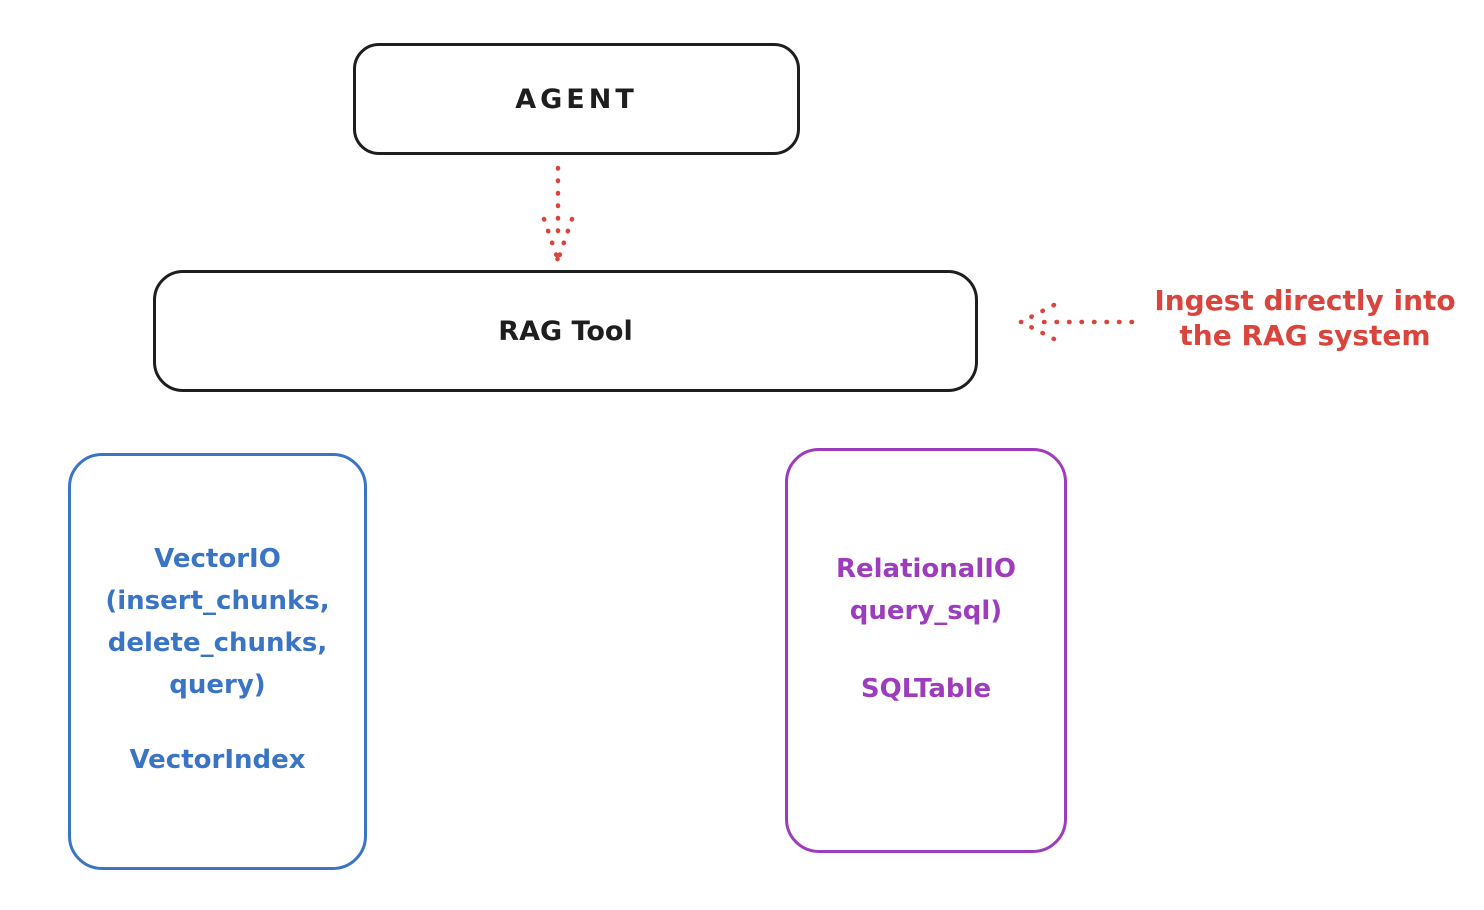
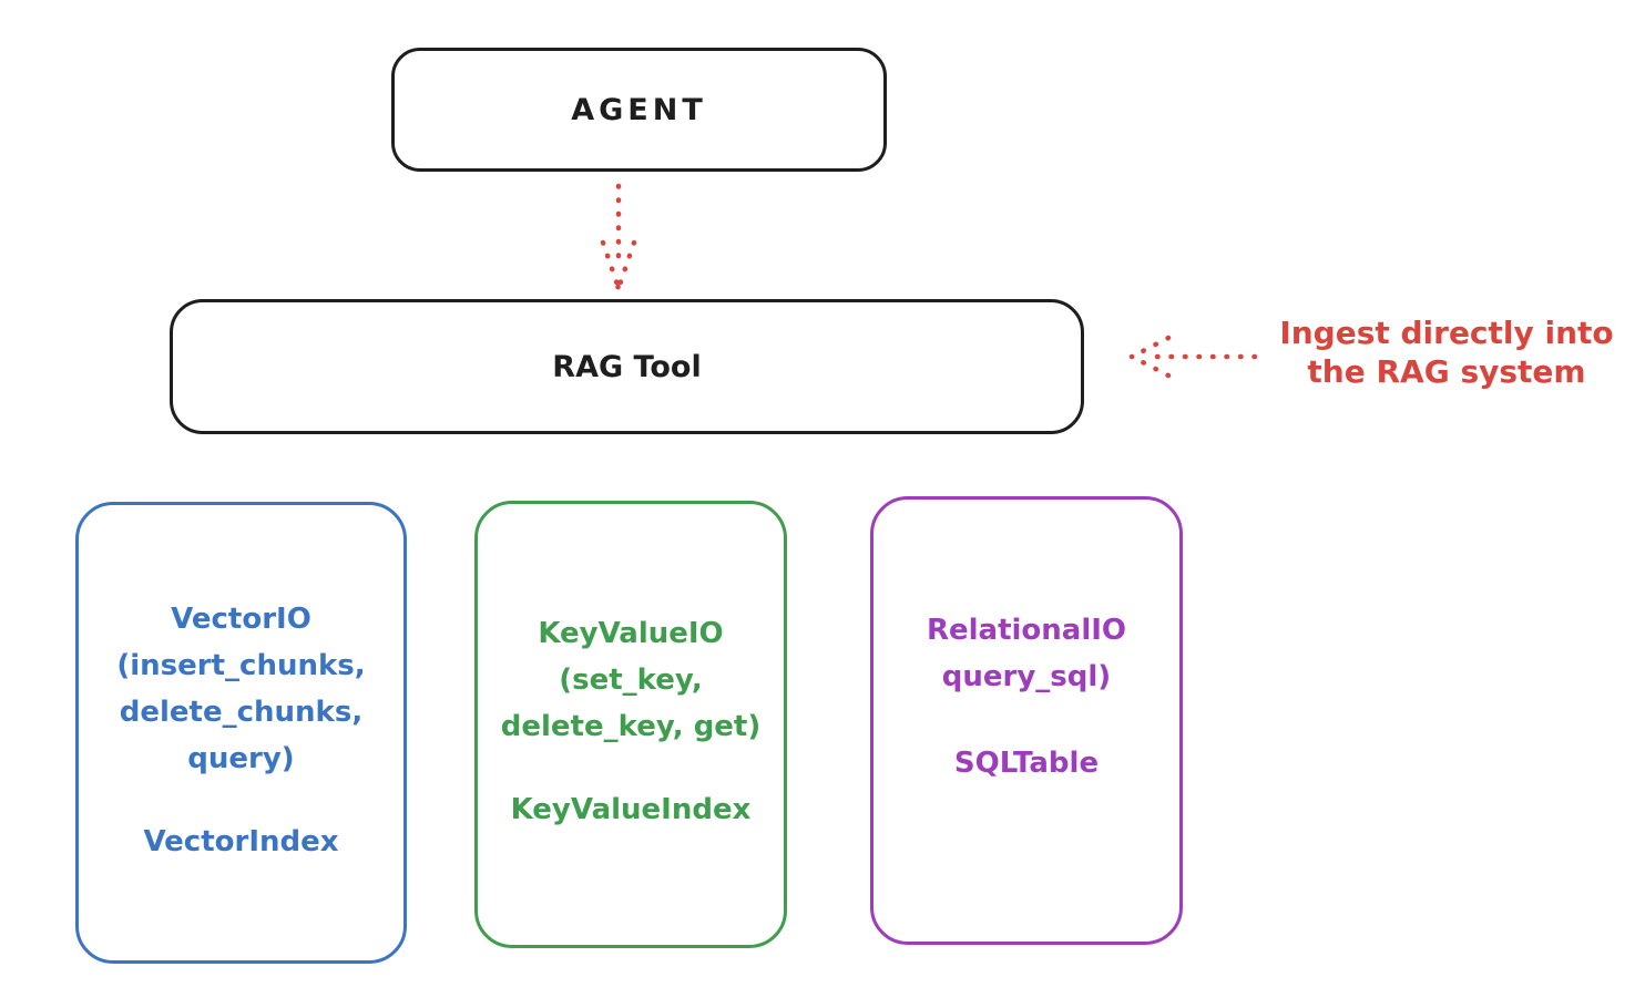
  AGENT
  RAG Tool
  Ingest directly into
  the RAG system
  VectorIO
  (insert_chunks,
  delete_chunks,
  query)
  VectorIndex
+ KeyValueIO
+ (set_key,
+ delete_key, get)
+ KeyValueIndex
  RelationalIO
  query_sql)
  SQLTable
